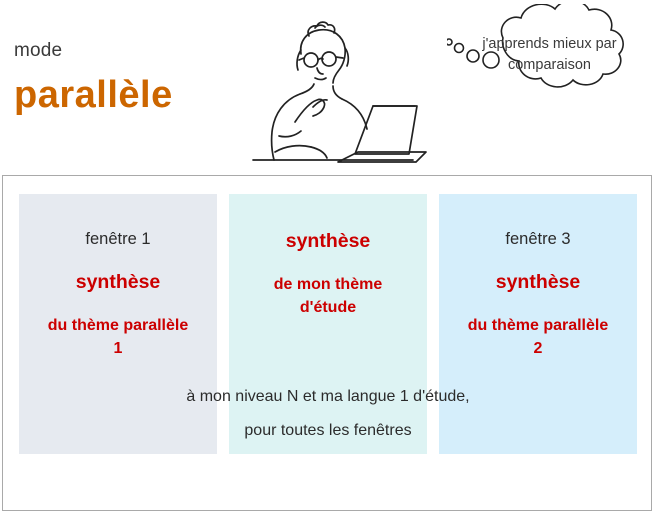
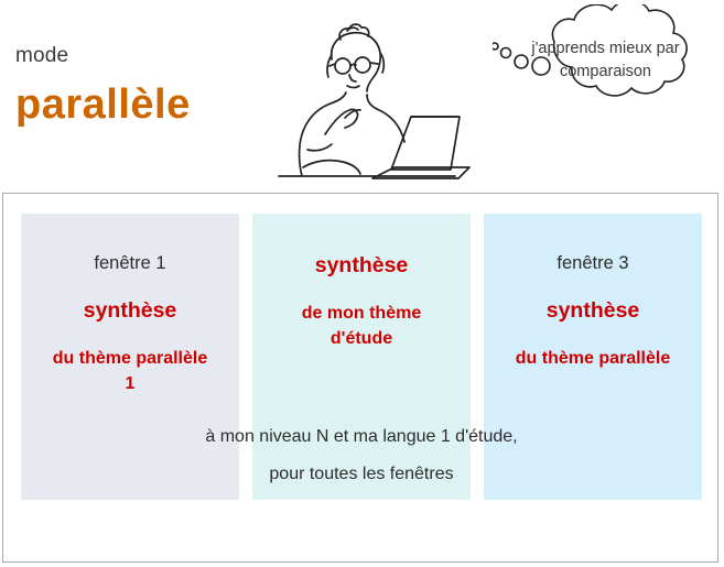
  mode
  parallèle
  j'apprends mieux par comparaison
  fenêtre 1
  synthèse
  du thème parallèle
  1
  synthèse
  de mon thème
  d'étude
  fenêtre 3
  synthèse
  du thème parallèle
- 2
  à mon niveau N et ma langue 1 d'étude,
  pour toutes les fenêtres
